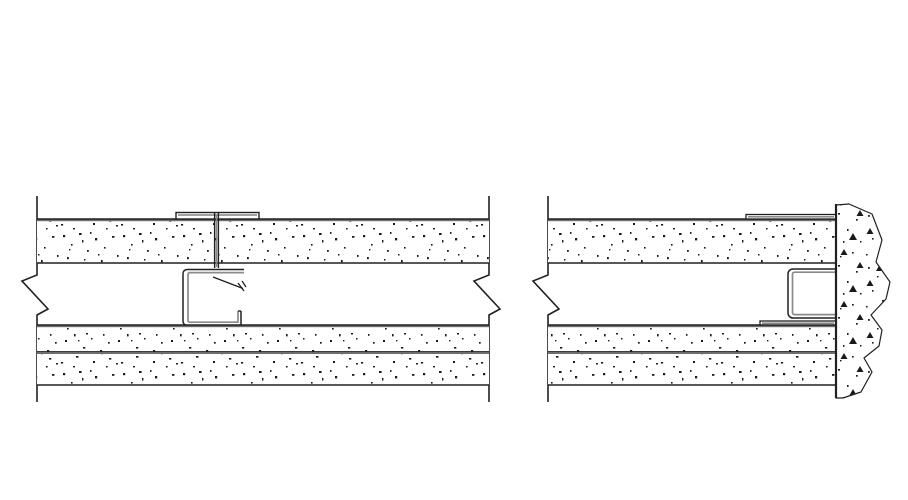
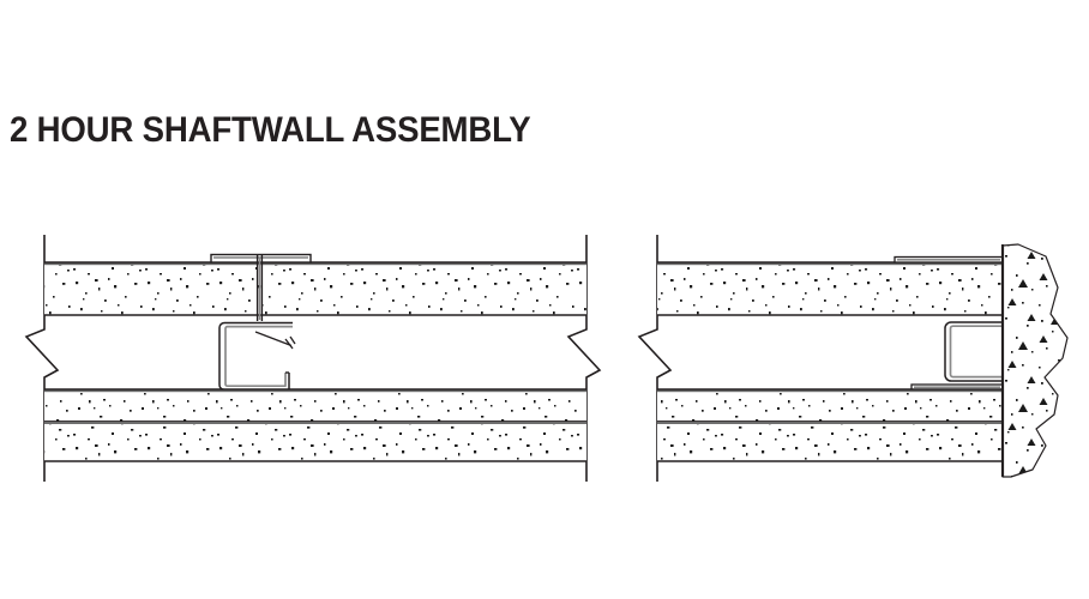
+ 2 HOUR SHAFTWALL ASSEMBLY
